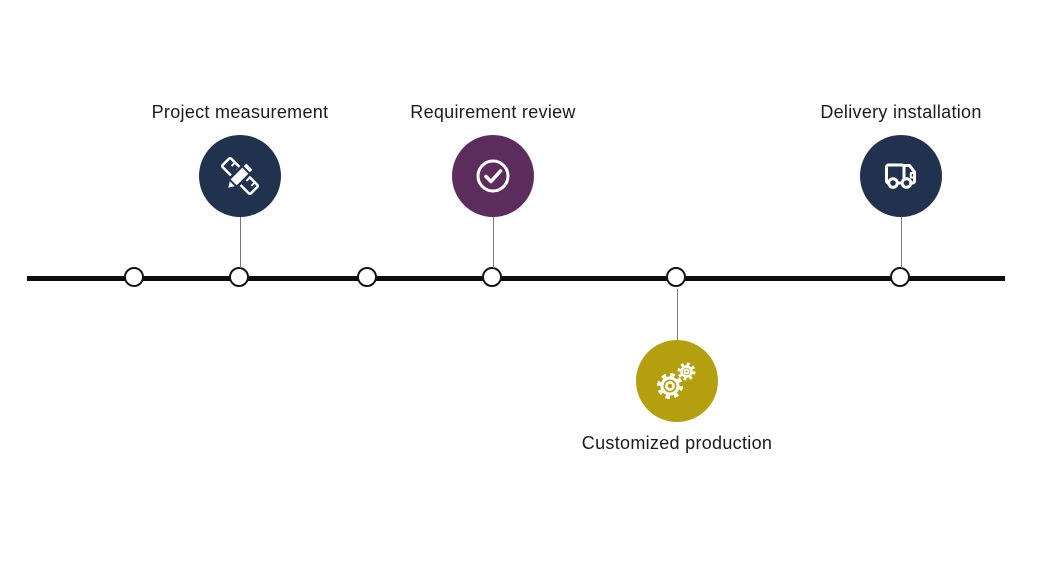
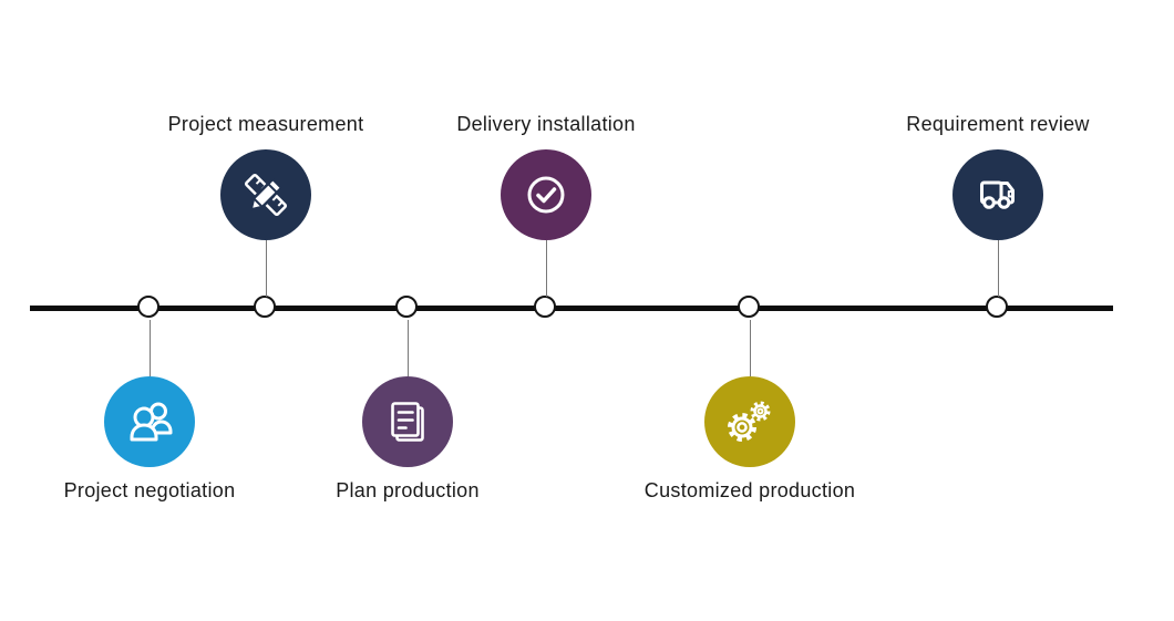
+ Project negotiation
  Project measurement
+ Plan production
- Requirement review
+ Delivery installation
  Customized production
- Delivery installation
+ Requirement review
